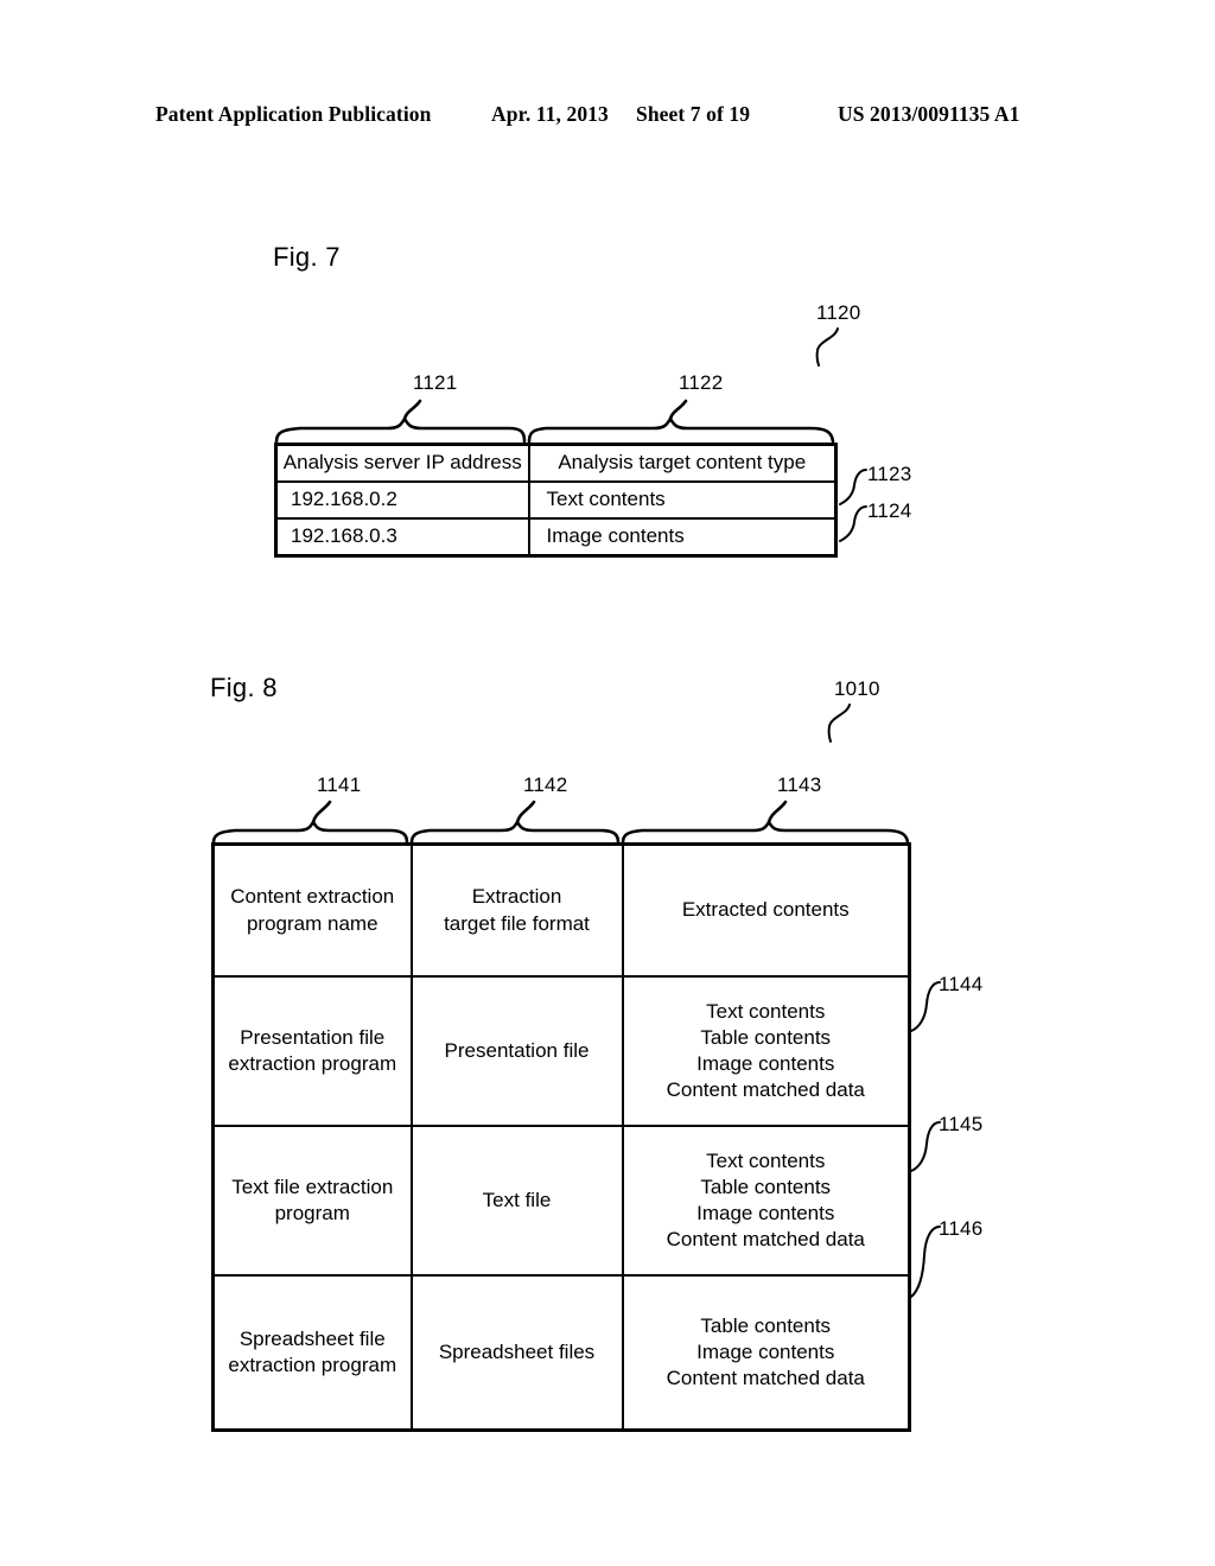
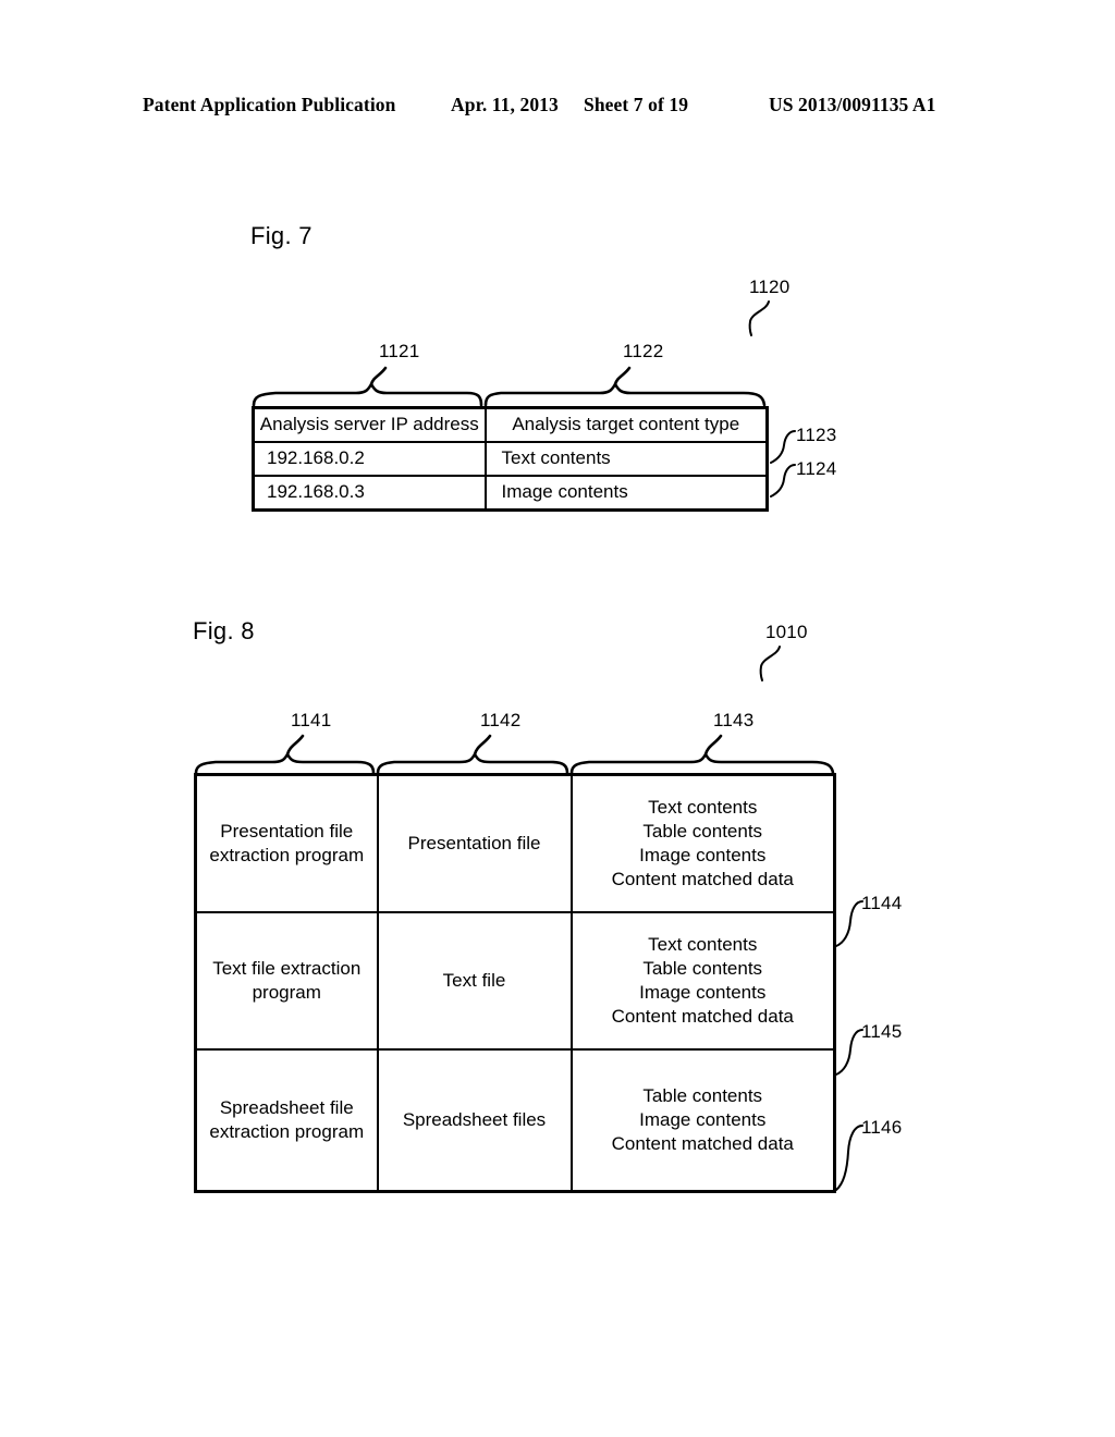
  Patent Application Publication
  Apr. 11, 2013
  Sheet 7 of 19
  US 2013/0091135 A1
  Fig. 7
  1120
  1121
  1122
  Analysis server IP address	Analysis target content type
  192.168.0.2	Text contents
  192.168.0.3	Image contents
  1123
  1124
  Fig. 8
  1010
  1141
  1142
  1143
- Content extraction program name	Extraction target file format	Extracted contents
  Presentation file extraction program	Presentation file	Text contents Table contents Image contents Content matched data
  Text file extraction program	Text file	Text contents Table contents Image contents Content matched data
  Spreadsheet file extraction program	Spreadsheet files	Table contents Image contents Content matched data
  1144
  1145
  1146
